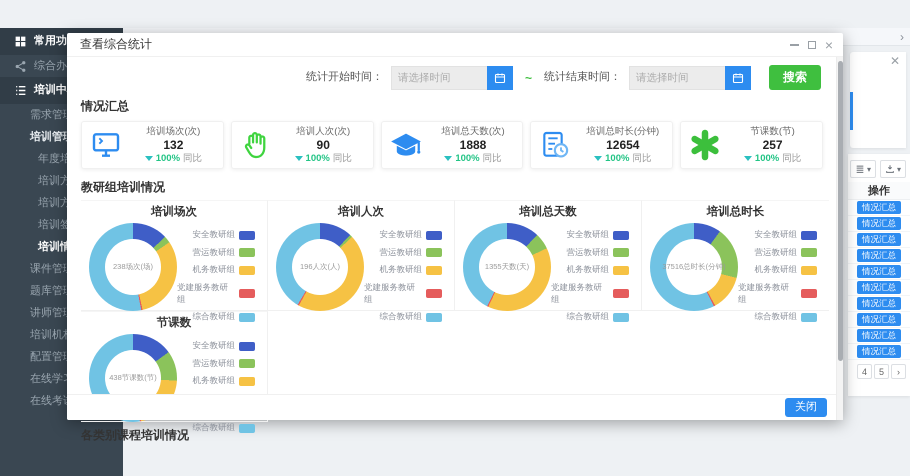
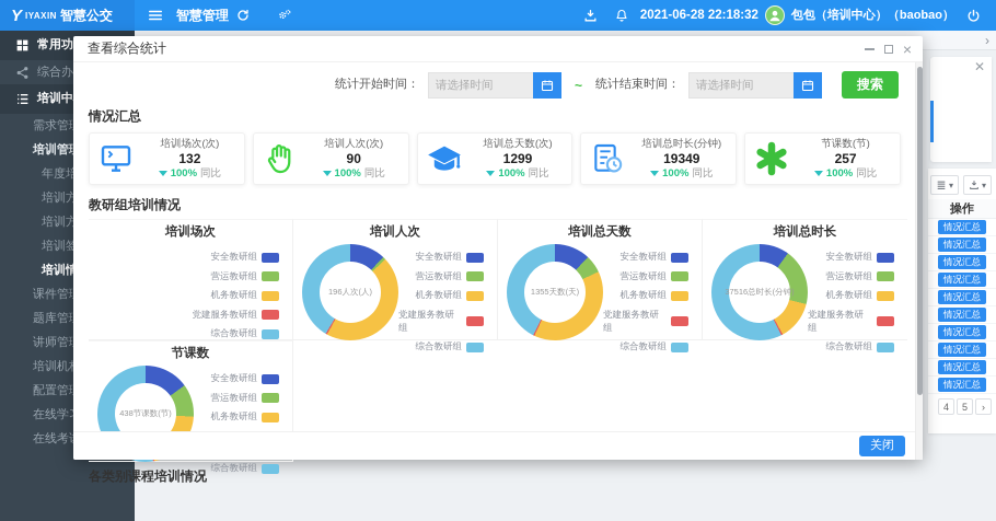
+ Y
+ IYAXIN
+ 智慧公交
+ 智慧管理
+ 2021-06-28 22:18:32
+ 包包（培训中心）（baobao）
  常用功
  综合办
  培训中
  需求管
  培训管
  培训方
  培训方
  培训签
  培训情
  课件管
  题库管
  讲师管
  配置管
  在线学
  在线考
  ›
  ✕
  ▾
  ▾
  操作
  情况汇总
  情况汇总
  情况汇总
  情况汇总
  情况汇总
  情况汇总
  情况汇总
  情况汇总
  情况汇总
  情况汇总
  4
  5
  ›
  查看综合统计
  ×
  统计开始时间：
  请选择时间
  ~
  统计结束时间：
  请选择时间
  搜索
  情况汇总
  培训场次(次)
  132
  100%
  同比
  培训人次(次)
  90
  100%
  同比
  培训总天数(次)
- 1888
+ 1299
  100%
  同比
  培训总时长(分钟)
- 12654
+ 19349
  100%
  同比
  节课数(节)
  257
  100%
  同比
  教研组培训情况
  培训场次
- 238场次(场)
  安全教研组
  营运教研组
  机务教研组
  党建服务教研组
  综合教研组
  培训人次
  196人次(人)
  安全教研组
  营运教研组
  机务教研组
  党建服务教研组
  综合教研组
  培训总天数
  1355天数(天)
  安全教研组
  营运教研组
  机务教研组
  党建服务教研组
  综合教研组
  培训总时长
  37516总时长(分钟)
  安全教研组
  营运教研组
  机务教研组
  党建服务教研组
  综合教研组
  节课数
  438节课数(节)
  安全教研组
  营运教研组
  机务教研组
  综合教研组
  各类别课程培训情况
  关闭
